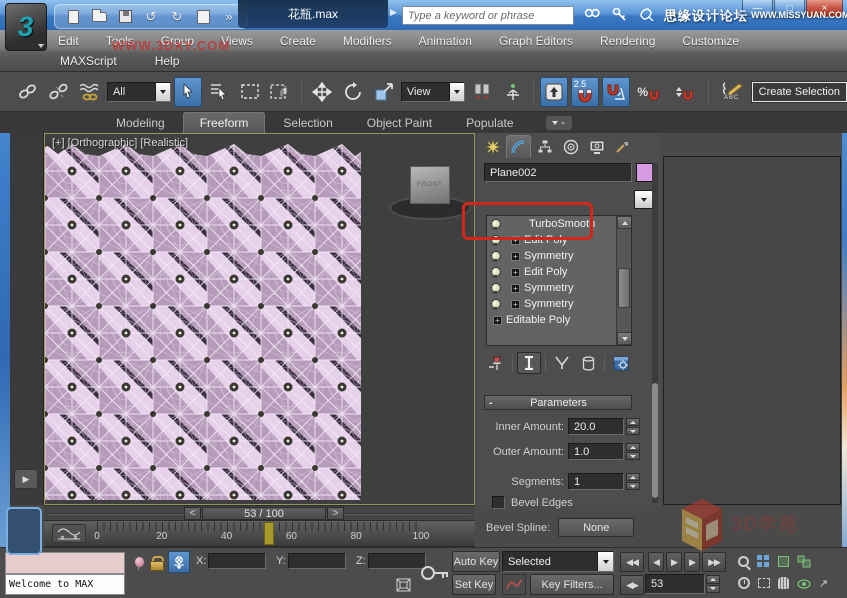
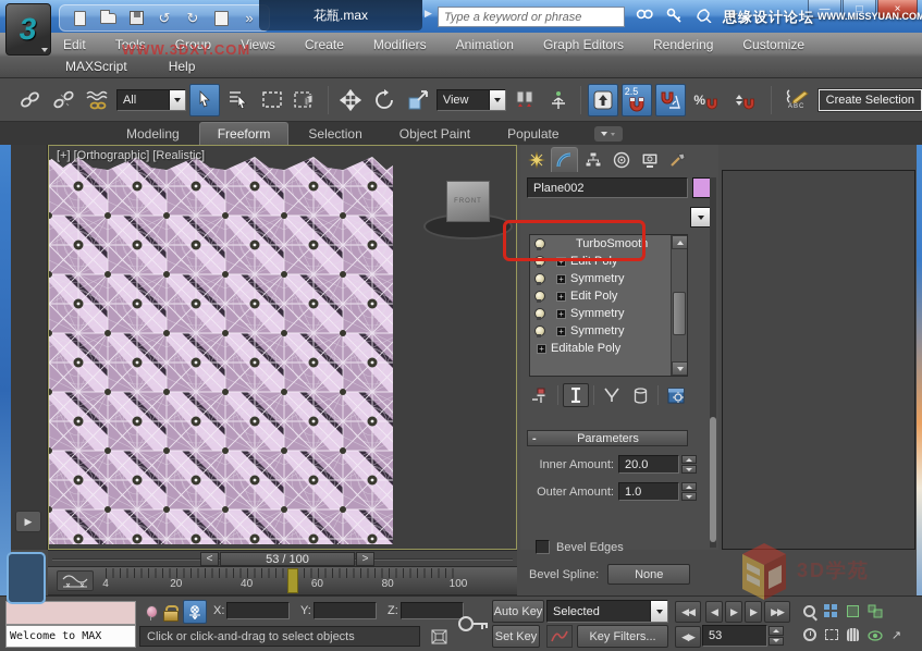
  ↺
  ↻
  »
  花瓶.max
  ▶
  Type a keyword or phrase
  ★
  思缘设计论坛 WWW.MISSYUAN.COM
  —
  □
  ×
  Edit
  Tools
  Group
  Views
  Create
  Modifiers
  Animation
  Graph Editors
  Rendering
  Customize
  MAXScript
  Help
  WWW.3DXY.COM
  All
  View
  2.5
  %
  Create Selection
  Modeling
  Freeform
  Selection
  Object Paint
  Populate
  ▶
  [+] [Orthographic] [Realistic]
  Plane002
  TurboSmooth
  +
  Edit Poly
  +
  Symmetry
  +
  Edit Poly
  +
  Symmetry
  +
  Symmetry
  +
  Editable Poly
  -
  Parameters
  Inner Amount:
  20.0
  Outer Amount:
  1.0
- Segments:
- 1
  Bevel Edges
  Bevel Spline:
  None
  <
  53 / 100
  >
- 0
+ 4
  20
  40
  60
  80
  100
  Welcome to MAX
  X:
  Y:
  Z:
+ Click or click-and-drag to select objects
  Auto Key
  Set Key
  Selected
  Key Filters...
  ◀◀
  ◀
  ▶
  ▶
  ▶▶
  ◀▶
  53
  ↗
  3D学苑
